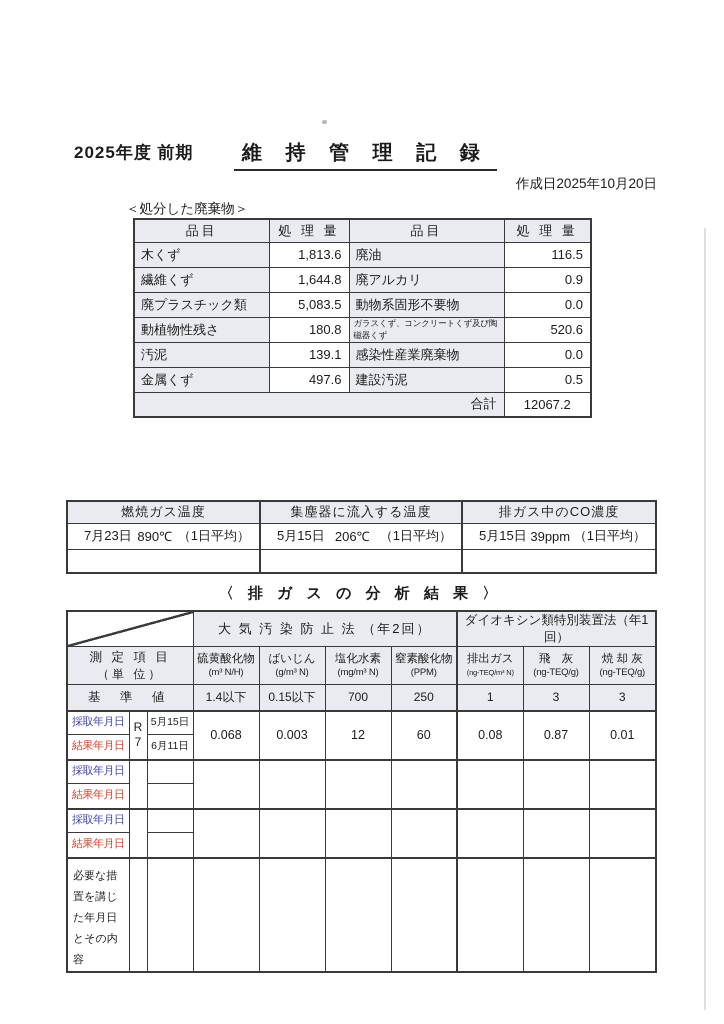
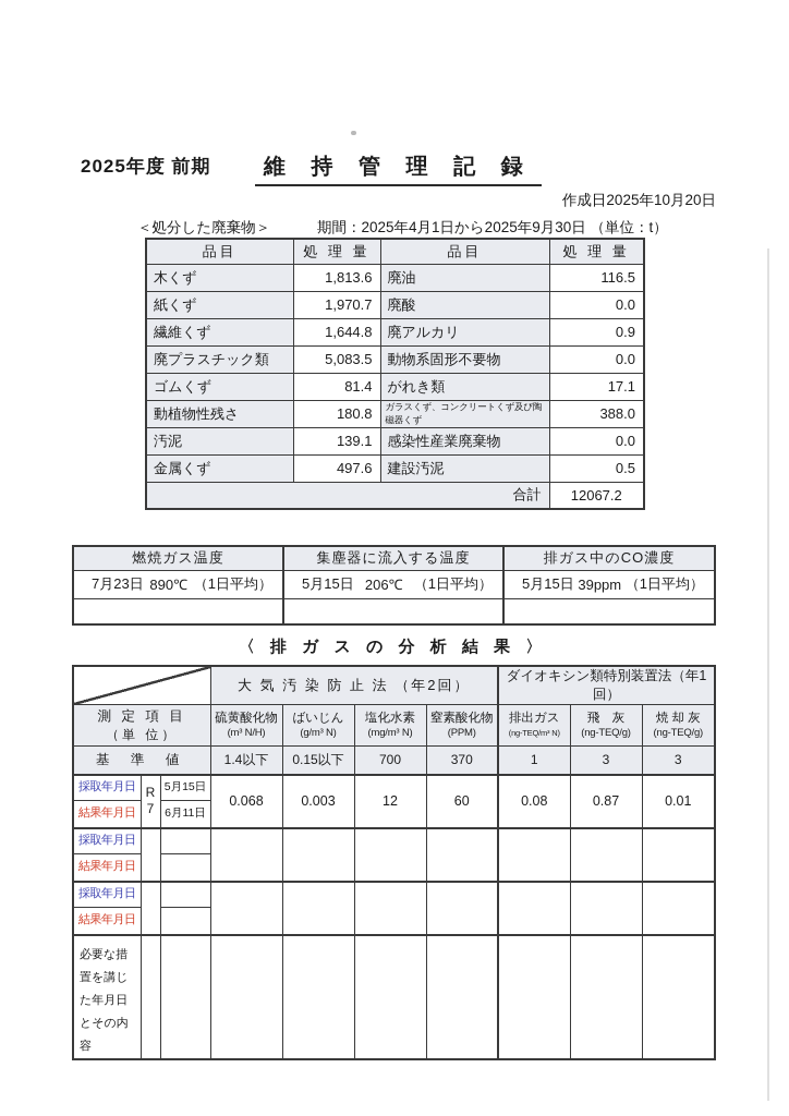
  2025年度 前期
  維 持 管 理 記 録
  作成日2025年10月20日
  ＜処分した廃棄物＞
+ 期間：2025年4月1日から2025年9月30日 （単位：t）
  品目	処 理 量	品目	処 理 量
  木くず	1,813.6	廃油	116.5
+ 紙くず	1,970.7	廃酸	0.0
  繊維くず	1,644.8	廃アルカリ	0.9
  廃プラスチック類	5,083.5	動物系固形不要物	0.0
+ ゴムくず	81.4	がれき類	17.1
- 動植物性残さ	180.8	ガラスくず、コンクリートくず及び陶磁器くず	520.6
+ 動植物性残さ	180.8	ガラスくず、コンクリートくず及び陶磁器くず	388.0
  汚泥	139.1	感染性産業廃棄物	0.0
  金属くず	497.6	建設汚泥	0.5
  合計	12067.2
  燃焼ガス温度	集塵器に流入する温度	排ガス中のCO濃度
  7月23日 890℃ （1日平均）	5月15日 206℃ （1日平均）	5月15日 39ppm （1日平均）
  〈 排 ガ ス の 分 析 結 果 〉
  	大 気 汚 染 防 止 法 （年2回）	ダイオキシン類特別装置法（年1回）
  測 定 項 目 （単 位）	硫黄酸化物 (m³ N/H)	ばいじん (g/m³ N)	塩化水素 (mg/m³ N)	窒素酸化物 (PPM)	排出ガス (ng-TEQ/m³ N)	飛 灰 (ng-TEQ/g)	焼 却 灰 (ng-TEQ/g)
- 基 準 値	1.4以下	0.15以下	700	250	1	3	3
+ 基 準 値	1.4以下	0.15以下	700	370	1	3	3
  採取年月日	R 7	5月15日	0.068	0.003	12	60	0.08	0.87	0.01
  結果年月日	6月11日
  採取年月日
  結果年月日
  採取年月日
  結果年月日
  必要な措置を講じた年月日とその内容
